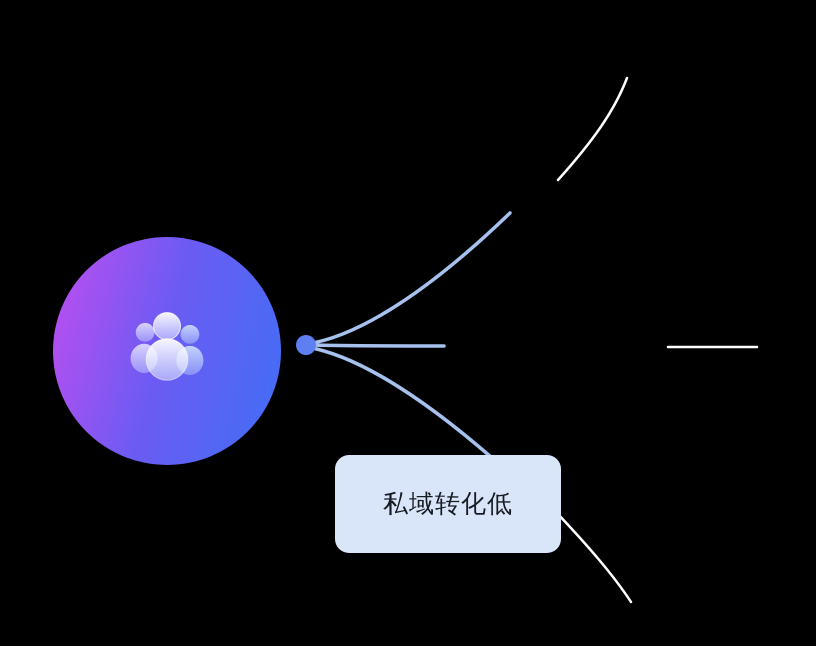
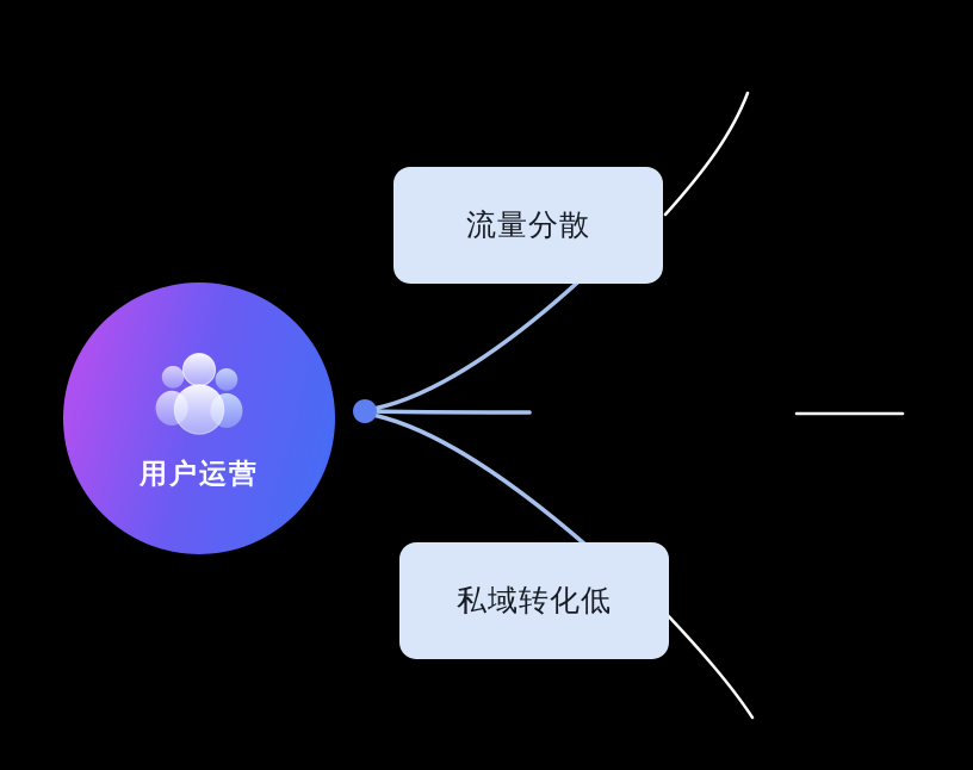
+ 用户运营
+ 流量分散
  私域转化低
